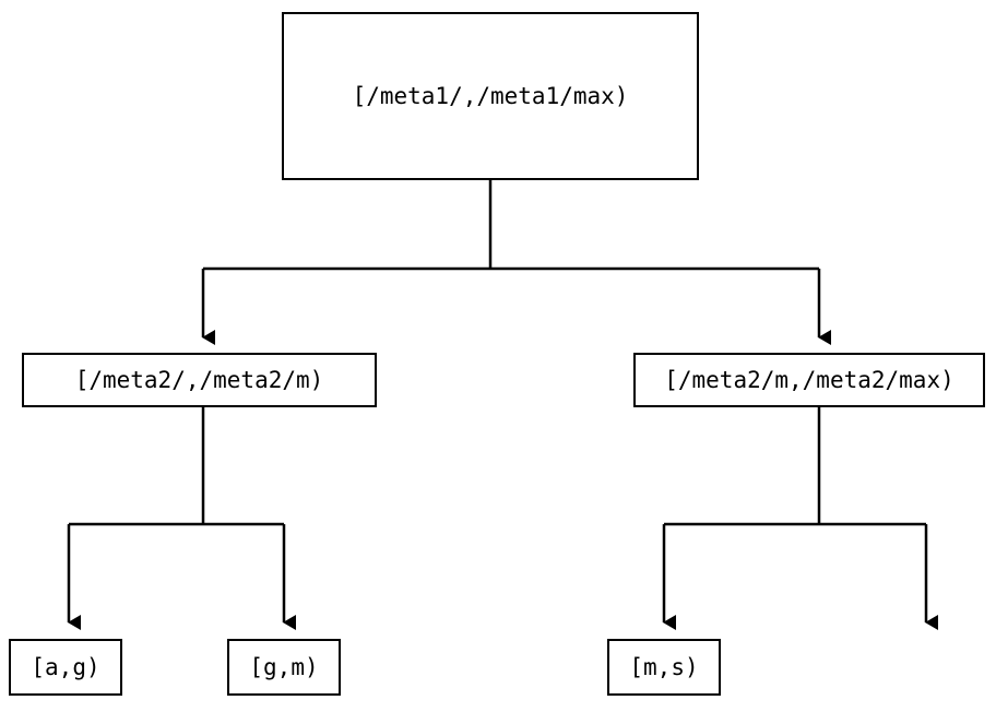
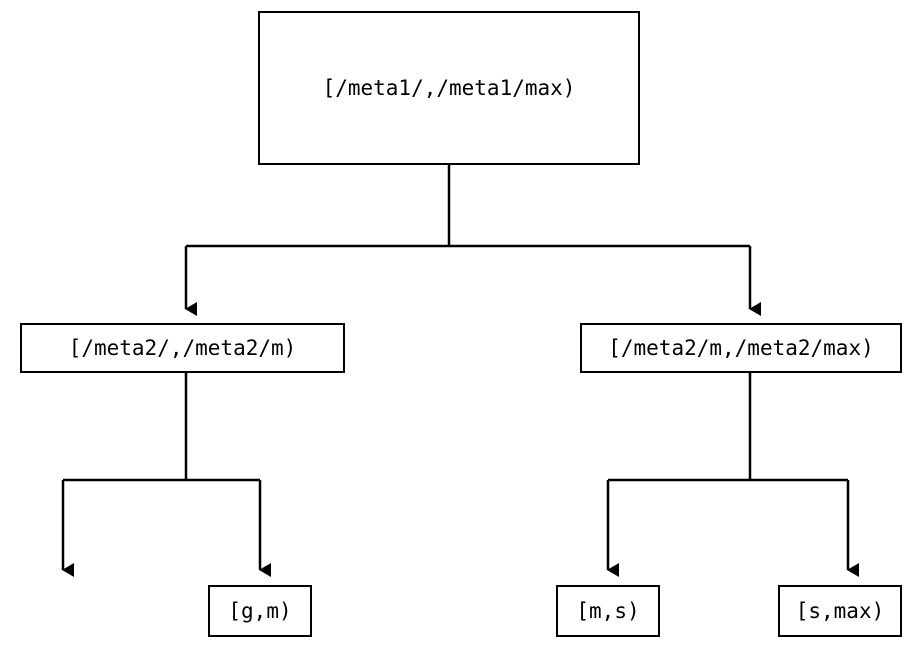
  [/meta1/,/meta1/max)
  [/meta2/,/meta2/m)
  [/meta2/m,/meta2/max)
- [a,g)
  [g,m)
  [m,s)
+ [s,max)
